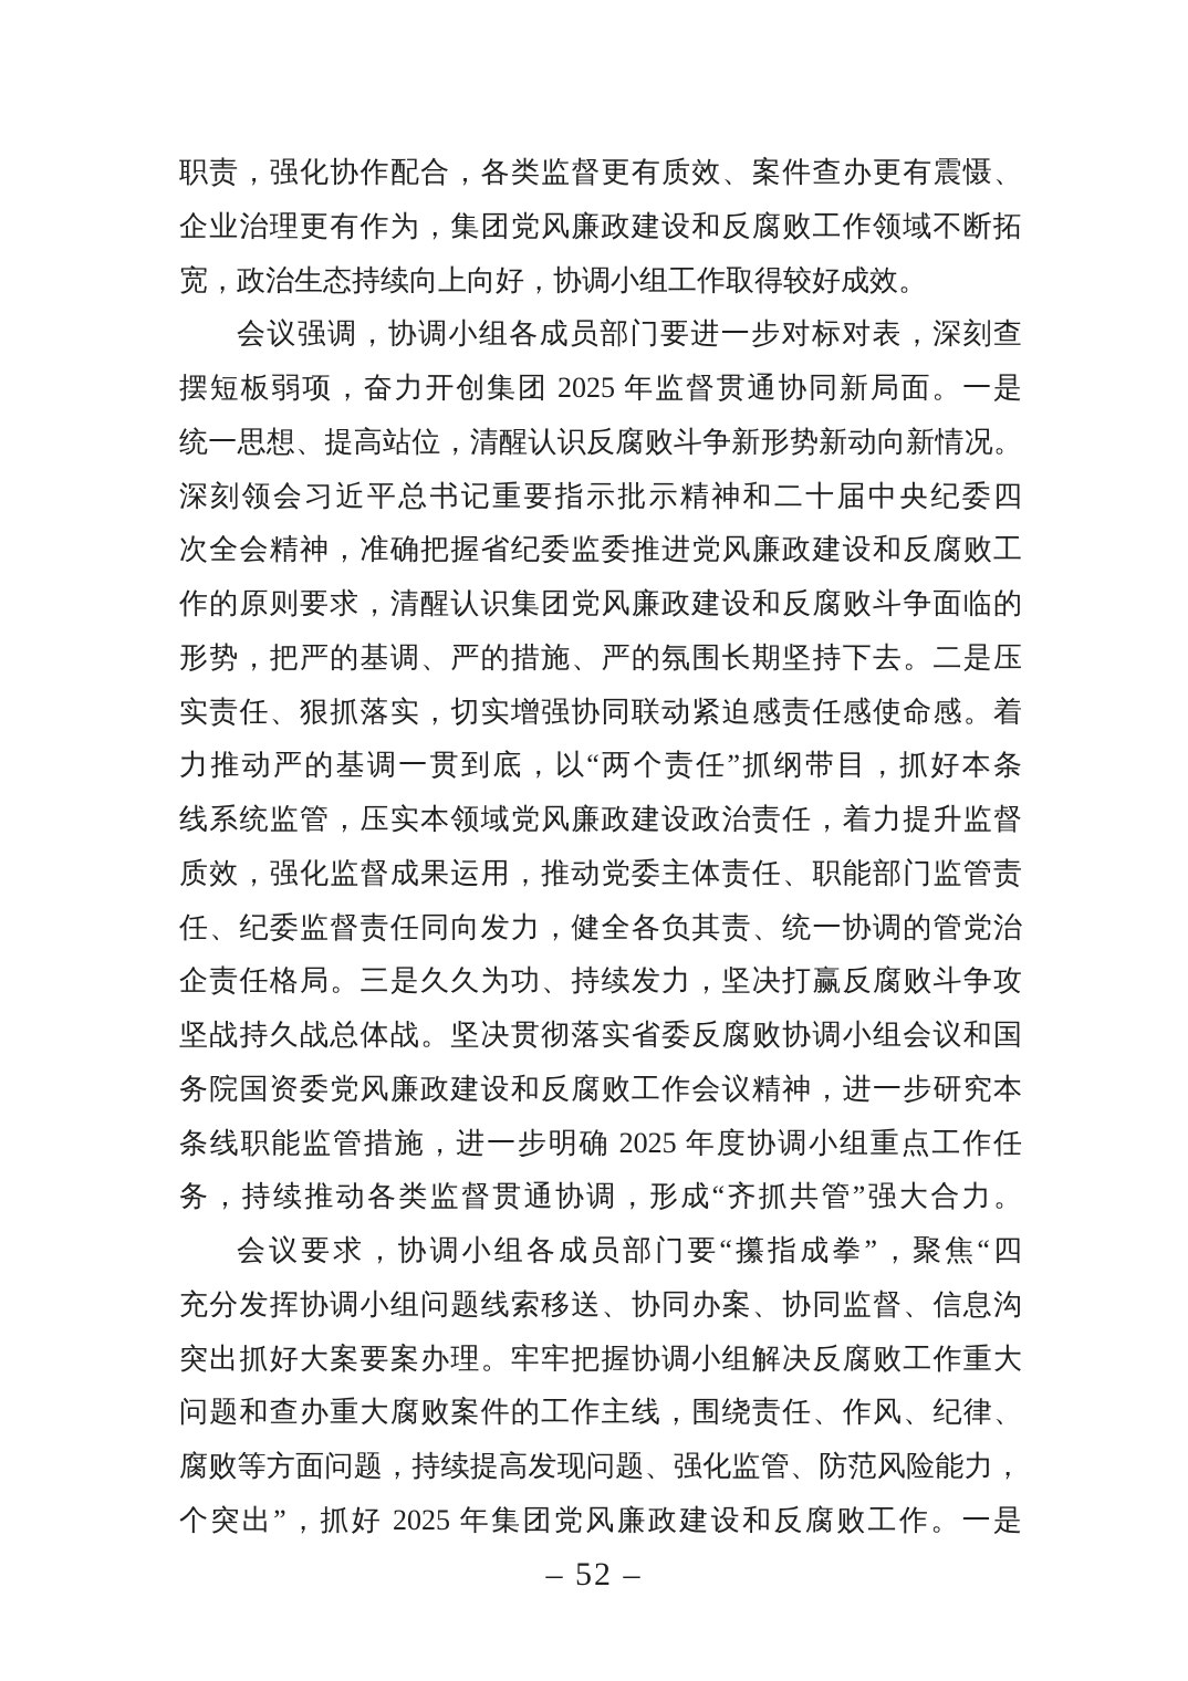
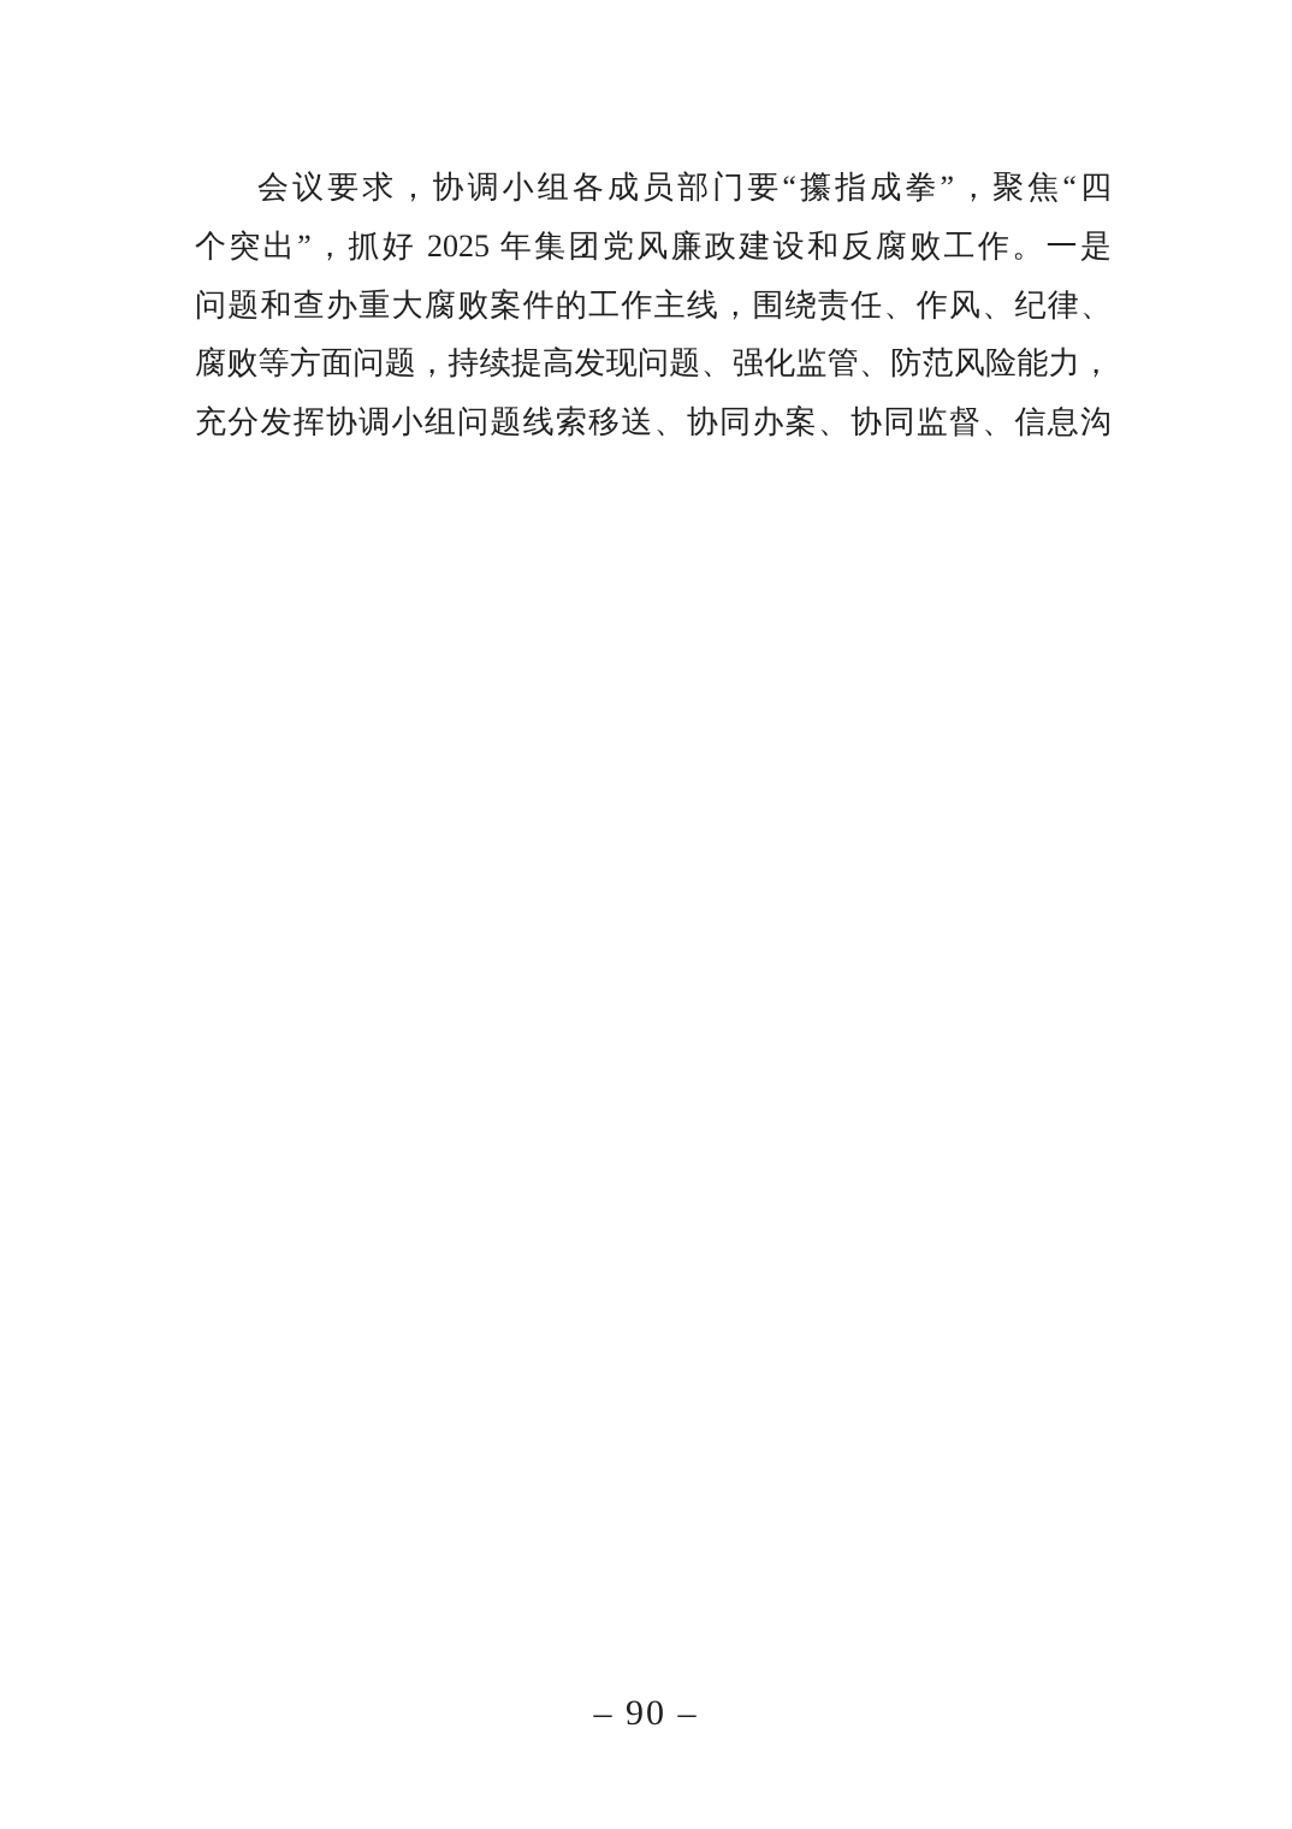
- 职责，强化协作配合，各类监督更有质效、案件查办更有震慑、
- 企业治理更有作为，集团党风廉政建设和反腐败工作领域不断拓
- 宽，政治生态持续向上向好，协调小组工作取得较好成效。
- 会议强调，协调小组各成员部门要进一步对标对表，深刻查
- 摆短板弱项，奋力开创集团 2025 年监督贯通协同新局面。一是
- 统一思想、提高站位，清醒认识反腐败斗争新形势新动向新情况。
- 深刻领会习近平总书记重要指示批示精神和二十届中央纪委四
- 次全会精神，准确把握省纪委监委推进党风廉政建设和反腐败工
- 作的原则要求，清醒认识集团党风廉政建设和反腐败斗争面临的
- 形势，把严的基调、严的措施、严的氛围长期坚持下去。二是压
- 实责任、狠抓落实，切实增强协同联动紧迫感责任感使命感。着
- 力推动严的基调一贯到底，以“两个责任”抓纲带目，抓好本条
- 线系统监管，压实本领域党风廉政建设政治责任，着力提升监督
- 质效，强化监督成果运用，推动党委主体责任、职能部门监管责
- 任、纪委监督责任同向发力，健全各负其责、统一协调的管党治
- 企责任格局。三是久久为功、持续发力，坚决打赢反腐败斗争攻
- 坚战持久战总体战。坚决贯彻落实省委反腐败协调小组会议和国
- 务院国资委党风廉政建设和反腐败工作会议精神，进一步研究本
- 条线职能监管措施，进一步明确 2025 年度协调小组重点工作任
- 务，持续推动各类监督贯通协调，形成“齐抓共管”强大合力。
  会议要求，协调小组各成员部门要“攥指成拳”，聚焦“四
- 充分发挥协调小组问题线索移送、协同办案、协同监督、信息沟
+ 个突出”，抓好 2025 年集团党风廉政建设和反腐败工作。一是
- 突出抓好大案要案办理。牢牢把握协调小组解决反腐败工作重大
  问题和查办重大腐败案件的工作主线，围绕责任、作风、纪律、
  腐败等方面问题，持续提高发现问题、强化监管、防范风险能力，
- 个突出”，抓好 2025 年集团党风廉政建设和反腐败工作。一是
+ 充分发挥协调小组问题线索移送、协同办案、协同监督、信息沟
- – 52 –
+ – 90 –
